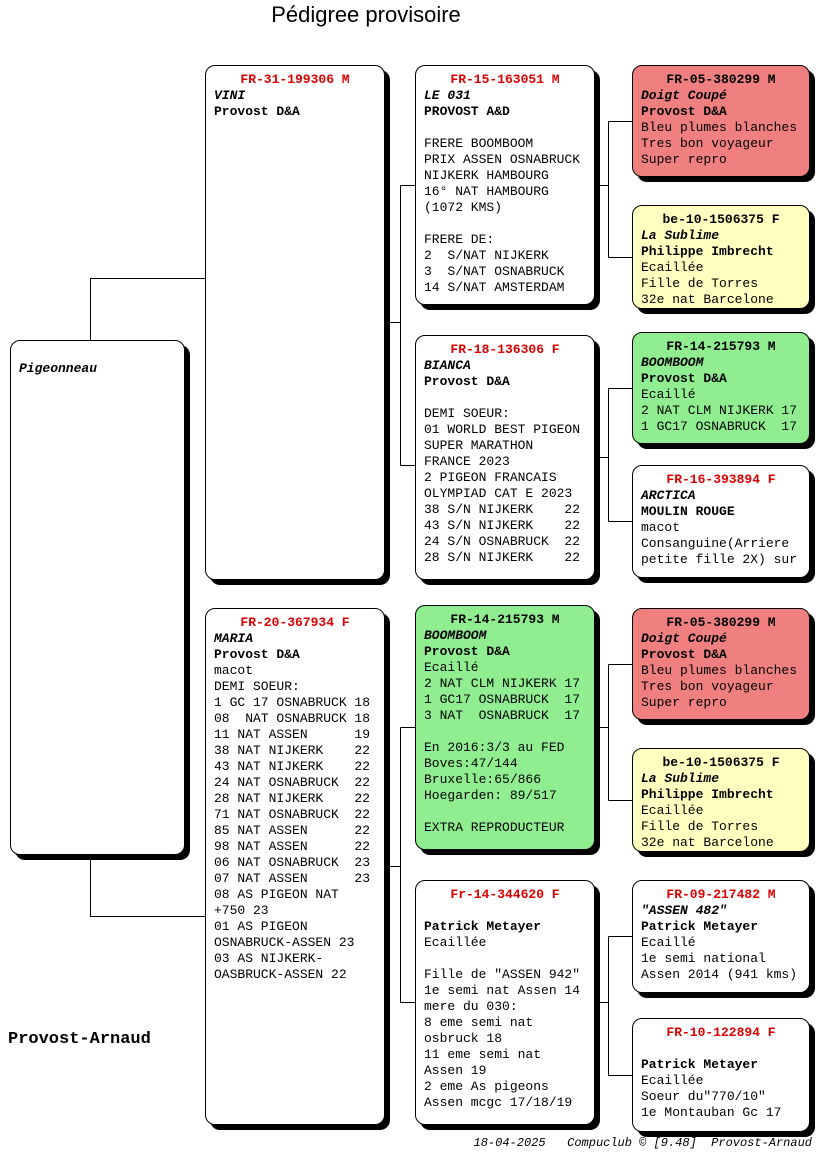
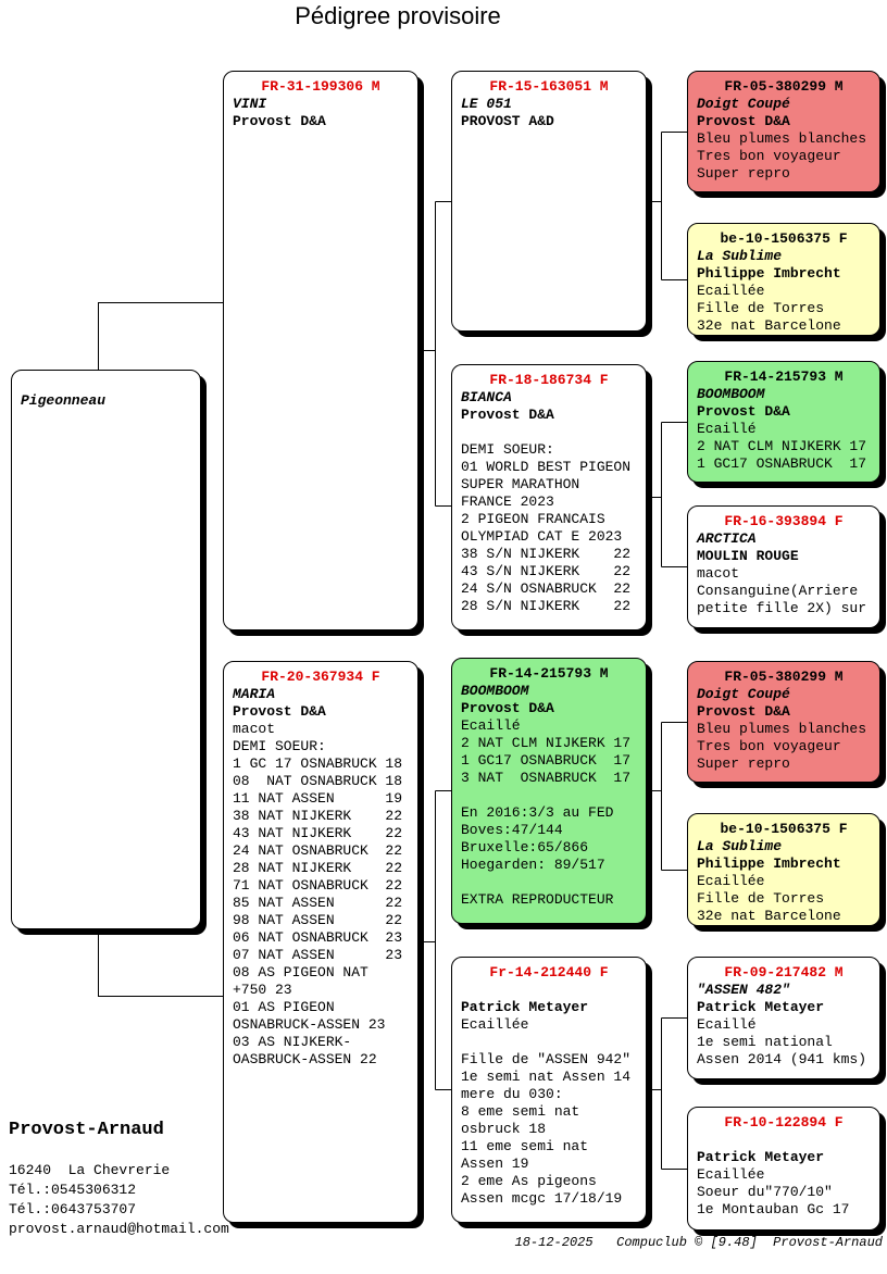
  Pédigree provisoire
  Pigeonneau
  FR-31-199306 M
  VINI
  Provost D&A
  FR-20-367934 F
  MARIA
  Provost D&A
  macot
  DEMI SOEUR:
  1 GC 17 OSNABRUCK 18
  08 NAT OSNABRUCK 18
  11 NAT ASSEN 19
  38 NAT NIJKERK 22
  43 NAT NIJKERK 22
  24 NAT OSNABRUCK 22
  28 NAT NIJKERK 22
  71 NAT OSNABRUCK 22
  85 NAT ASSEN 22
  98 NAT ASSEN 22
  06 NAT OSNABRUCK 23
  07 NAT ASSEN 23
  08 AS PIGEON NAT
  +750 23
  01 AS PIGEON
  OSNABRUCK-ASSEN 23
  03 AS NIJKERK-
  OASBRUCK-ASSEN 22
  FR-15-163051 M
- LE 031
+ LE 051
  PROVOST A&D
- FRERE BOOMBOOM
- PRIX ASSEN OSNABRUCK
- NIJKERK HAMBOURG
- 16° NAT HAMBOURG
- (1072 KMS)
- FRERE DE:
- 2 S/NAT NIJKERK
- 3 S/NAT OSNABRUCK
- 14 S/NAT AMSTERDAM
- FR-18-136306 F
+ FR-18-186734 F
  BIANCA
  Provost D&A
  DEMI SOEUR:
  01 WORLD BEST PIGEON
  SUPER MARATHON
  FRANCE 2023
  2 PIGEON FRANCAIS
  OLYMPIAD CAT E 2023
  38 S/N NIJKERK 22
  43 S/N NIJKERK 22
  24 S/N OSNABRUCK 22
  28 S/N NIJKERK 22
  FR-14-215793 M
  BOOMBOOM
  Provost D&A
  Ecaillé
  2 NAT CLM NIJKERK 17
  1 GC17 OSNABRUCK 17
  3 NAT OSNABRUCK 17
  En 2016:3/3 au FED
  Boves:47/144
  Bruxelle:65/866
  Hoegarden: 89/517
  EXTRA REPRODUCTEUR
- Fr-14-344620 F
+ Fr-14-212440 F
  Patrick Metayer
  Ecaillée
  Fille de "ASSEN 942"
  1e semi nat Assen 14
  mere du 030:
  8 eme semi nat
  osbruck 18
  11 eme semi nat
  Assen 19
  2 eme As pigeons
  Assen mcgc 17/18/19
  FR-05-380299 M
  Doigt Coupé
  Provost D&A
  Bleu plumes blanches
  Tres bon voyageur
  Super repro
  be-10-1506375 F
  La Sublime
  Philippe Imbrecht
  Ecaillée
  Fille de Torres
  32e nat Barcelone
  FR-14-215793 M
  BOOMBOOM
  Provost D&A
  Ecaillé
  2 NAT CLM NIJKERK 17
  1 GC17 OSNABRUCK 17
  FR-16-393894 F
  ARCTICA
  MOULIN ROUGE
  macot
  Consanguine(Arriere
  petite fille 2X) sur
  FR-05-380299 M
  Doigt Coupé
  Provost D&A
  Bleu plumes blanches
  Tres bon voyageur
  Super repro
  be-10-1506375 F
  La Sublime
  Philippe Imbrecht
  Ecaillée
  Fille de Torres
  32e nat Barcelone
  FR-09-217482 M
  "ASSEN 482"
  Patrick Metayer
  Ecaillé
  1e semi national
  Assen 2014 (941 kms)
  FR-10-122894 F
  Patrick Metayer
  Ecaillée
  Soeur du"770/10"
  1e Montauban Gc 17
  Provost-Arnaud
+ 16240 La Chevrerie
+ Tél.:0545306312
+ Tél.:0643753707
+ provost.arnaud@hotmail.com
- 18-04-2025 Compuclub © [9.48] Provost-Arnaud
+ 18-12-2025 Compuclub © [9.48] Provost-Arnaud
